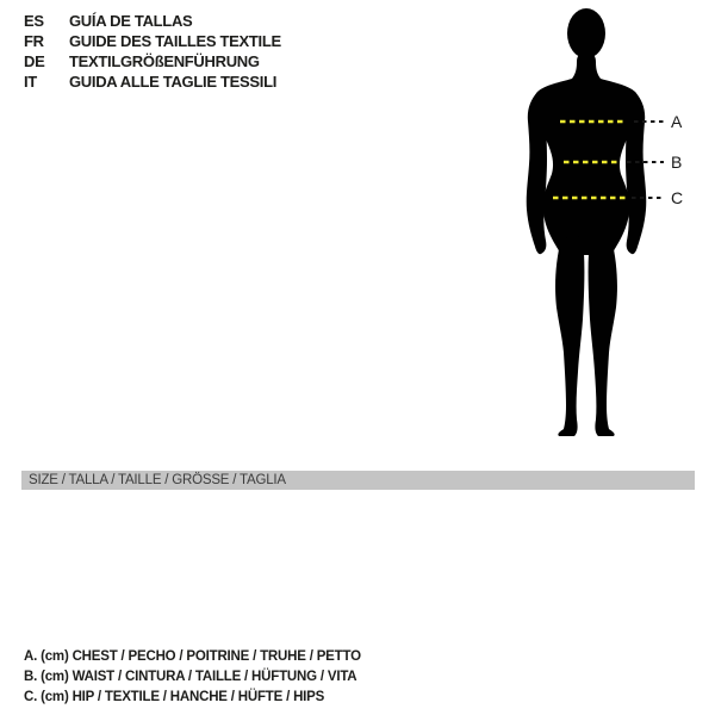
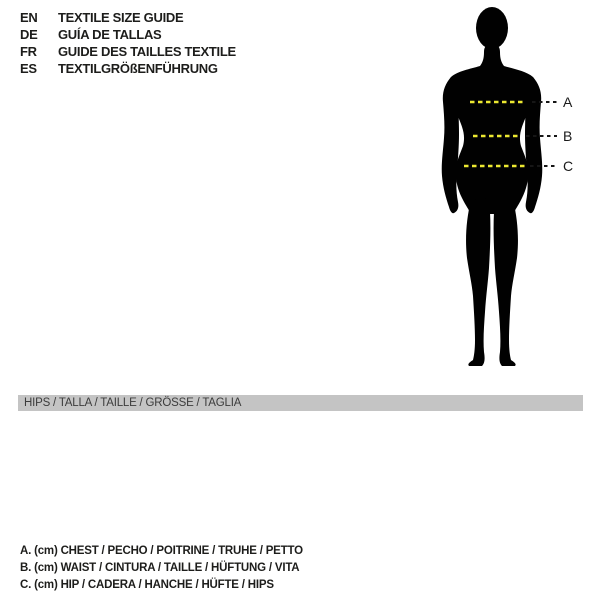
+ EN
+ TEXTILE SIZE GUIDE
- ES
+ DE
  GUÍA DE TALLAS
  FR
  GUIDE DES TAILLES TEXTILE
- DE
+ ES
  TEXTILGRÖßENFÜHRUNG
- IT
- GUIDA ALLE TAGLIE TESSILI
  A
  B
  C
- SIZE / TALLA / TAILLE / GRÖSSE / TAGLIA
+ HIPS / TALLA / TAILLE / GRÖSSE / TAGLIA
  A. (cm) CHEST / PECHO / POITRINE / TRUHE / PETTO
  B. (cm) WAIST / CINTURA / TAILLE / HÜFTUNG / VITA
- C. (cm) HIP / TEXTILE / HANCHE / HÜFTE / HIPS
+ C. (cm) HIP / CADERA / HANCHE / HÜFTE / HIPS
